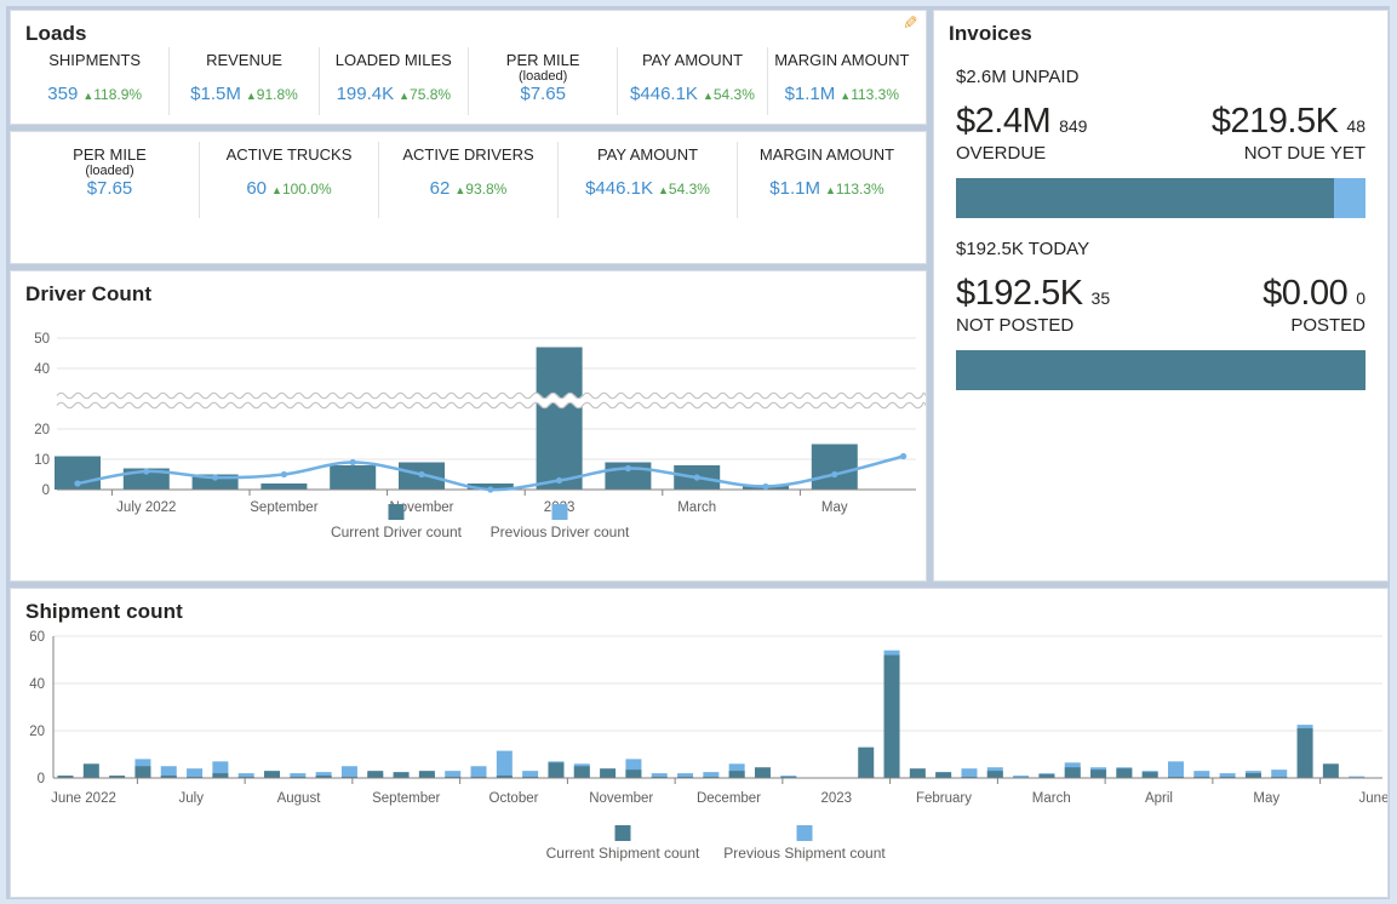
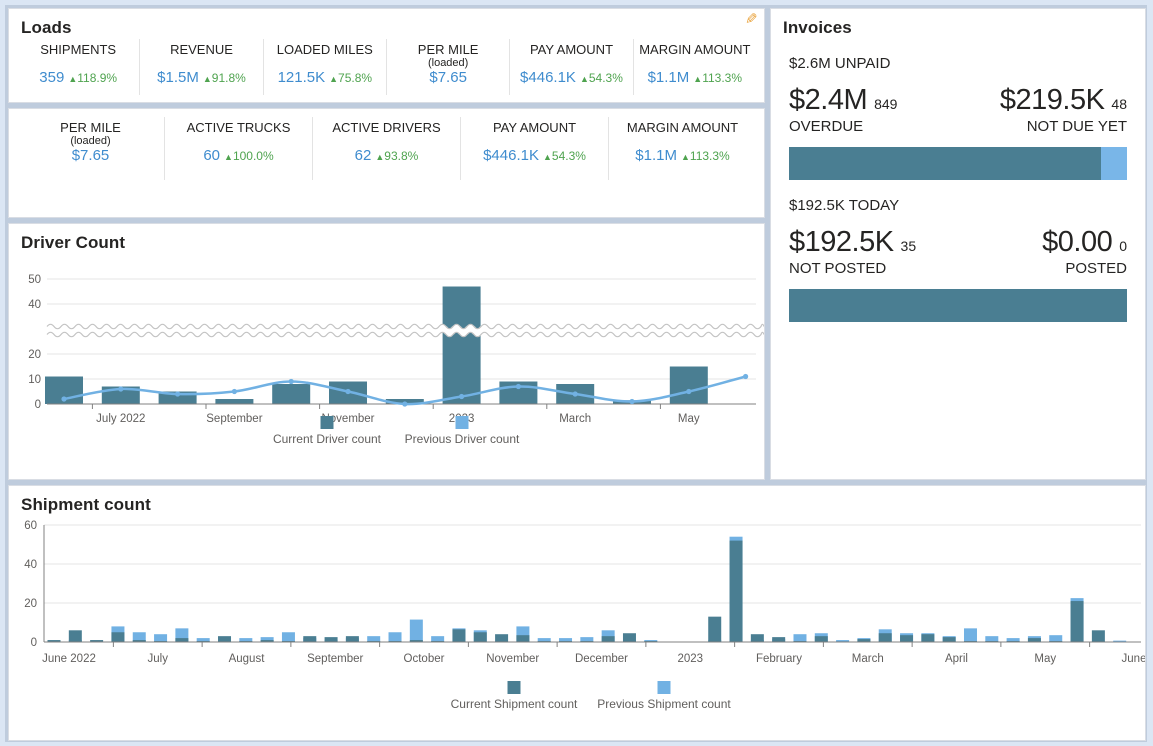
  Loads
  SHIPMENTS
  359
  ▲118.9%
  REVENUE
  $1.5M
  ▲91.8%
  LOADED MILES
- 199.4K
+ 121.5K
  ▲75.8%
  PER MILE
  (loaded)
  $7.65
  PAY AMOUNT
  $446.1K
  ▲54.3%
  MARGIN AMOUNT
  $1.1M
  ▲113.3%
  PER MILE
  (loaded)
  $7.65
  ACTIVE TRUCKS
  60
  ▲100.0%
  ACTIVE DRIVERS
  62
  ▲93.8%
  PAY AMOUNT
  $446.1K
  ▲54.3%
  MARGIN AMOUNT
  $1.1M
  ▲113.3%
  Driver Count
  0
  10
  20
  40
  50
  July 2022
  September
  vember
  March
  May
  Current Driver count
  Previous Driver count
  Invoices
  $2.6M UNPAID
  $2.4M
  849
  OVERDUE
  $219.5K
  48
  NOT DUE YET
  $192.5K TODAY
  $192.5K
  35
  NOT POSTED
  $0.00
  0
  POSTED
  Shipment count
  0
  20
  40
  60
  June 2022
  July
  August
  September
  October
  November
  December
  2023
  February
  March
  April
  May
  June
  Current Shipment count
  Previous Shipment count
